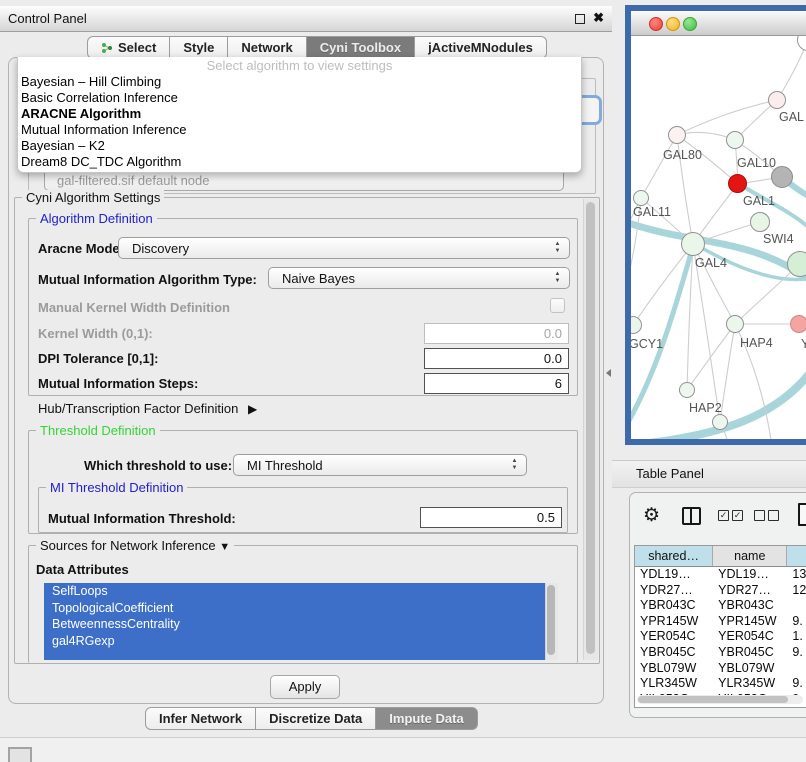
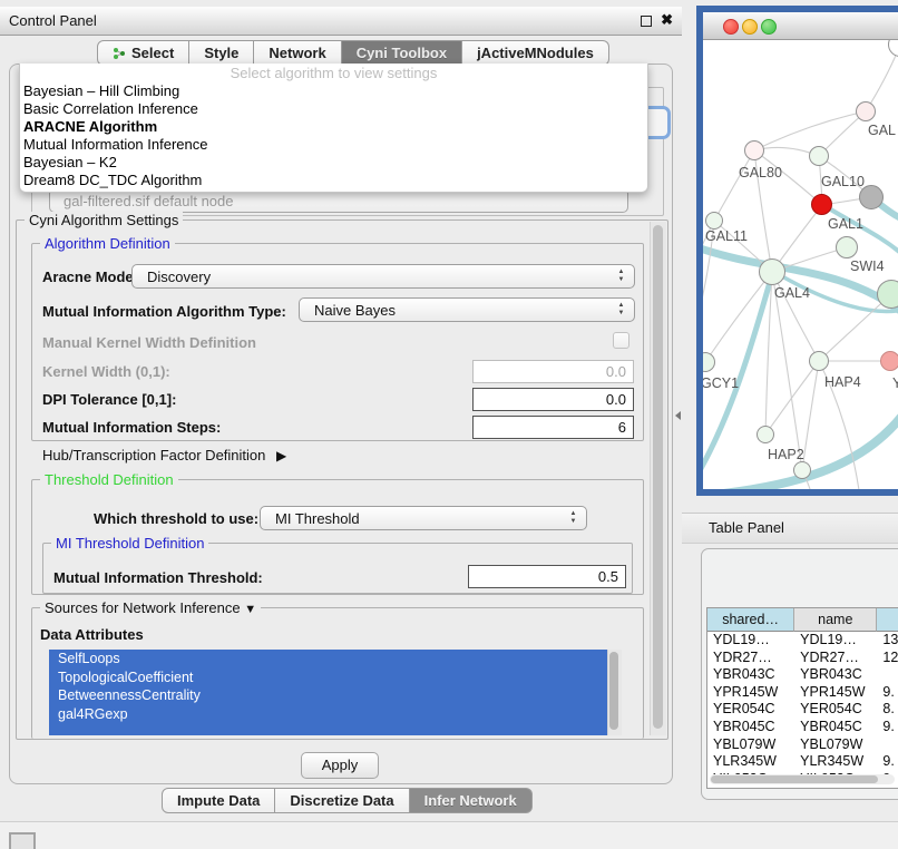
  Control Panel
  ✖
  Select
  Style
  Network
  Cyni Toolbox
  jActiveMNodules
  gal-filtered.sif default node
  Select algorithm to view settings
  Bayesian – Hill Climbing
  Basic Correlation Inference
  ARACNE Algorithm
  Mutual Information Inference
  Bayesian – K2
  Dream8 DC_TDC Algorithm
  Cyni Algorithm Settings
  Algorithm Definition
  Aracne Mode
  Discovery
  Mutual Information Algorithm Type:
  Naive Bayes
  Manual Kernel Width Definition
  Kernel Width (0,1):
  0.0
  DPI Tolerance [0,1]:
  0.0
  Mutual Information Steps:
  6
  Hub/Transcription Factor Definition ▶
  Threshold Definition
  Which threshold to use:
  MI Threshold
  MI Threshold Definition
  Mutual Information Threshold:
  0.5
  Sources for Network Inference ▼
  Data Attributes
  SelfLoops
  TopologicalCoefficient
  BetweennessCentrality
  gal4RGexp
  Apply
- Infer Network
+ Impute Data
  Discretize Data
- Impute Data
+ Infer Network
  GAL
  GAL80
  GAL10
  GAL1
  GAL11
  SWI4
  GAL4
  GCY1
  HAP4
  Y
  HAP2
  Table Panel
- ⚙
- ✓ ✓
  shared…
  name
  YDL19…
  YDL19…
  13
  YDR27…
  YDR27…
  12
  YBR043C
  YBR043C
  YPR145W
  YPR145W
  9.
  YER054C
  YER054C
- 1.
+ 8.
  YBR045C
  YBR045C
  9.
  YBL079W
  YBL079W
  YLR345W
  YLR345W
  9.
